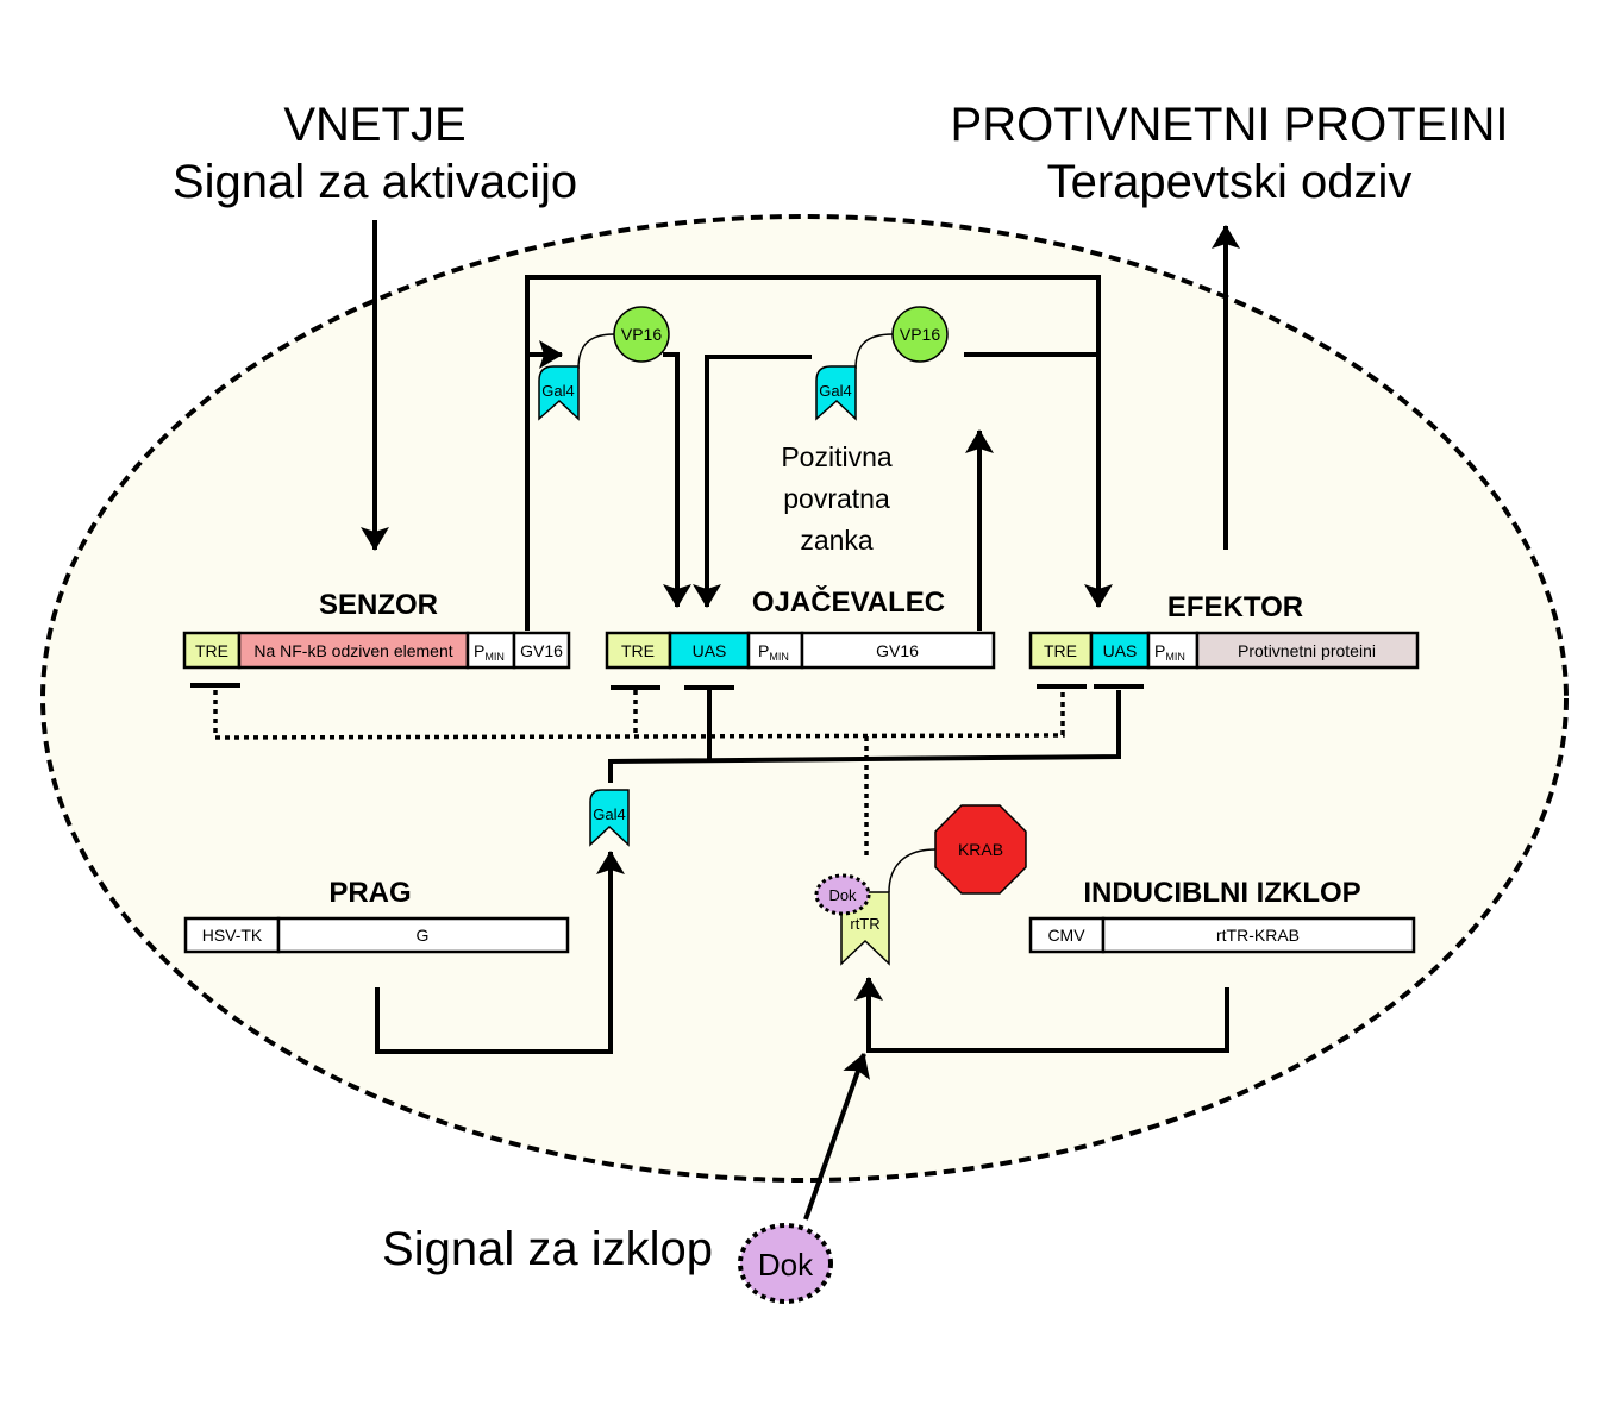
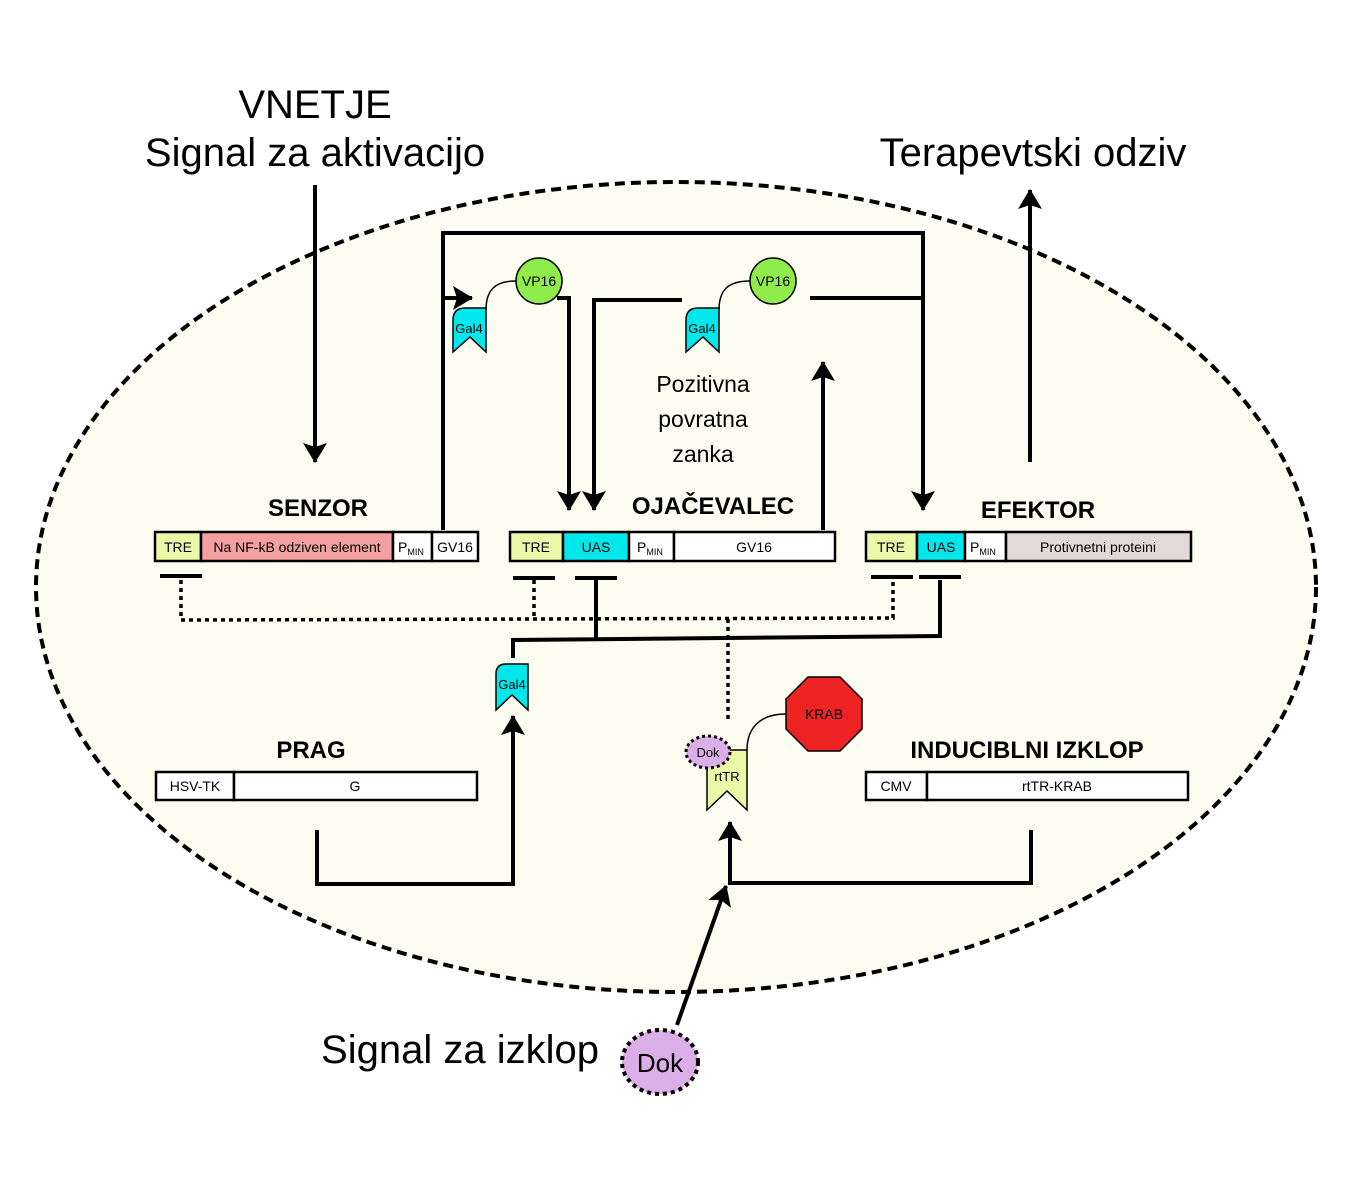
  VNETJE
  Signal za aktivacijo
- PROTIVNETNI PROTEINI
  Terapevtski odziv
  Gal4
  VP16
  Gal4
  VP16
  Pozitivna
  povratna
  zanka
  SENZOR
  TRE
  Na NF-kB odziven element
  PMIN
  GV16
  OJAČEVALEC
  TRE
  UAS
  PMIN
  GV16
  EFEKTOR
  TRE
  UAS
  PMIN
  Protivnetni proteini
  Gal4
  PRAG
  HSV-TK
  G
  INDUCIBLNI IZKLOP
  CMV
  rtTR-KRAB
  rtTR
  Dok
  KRAB
  Signal za izklop
  Dok
